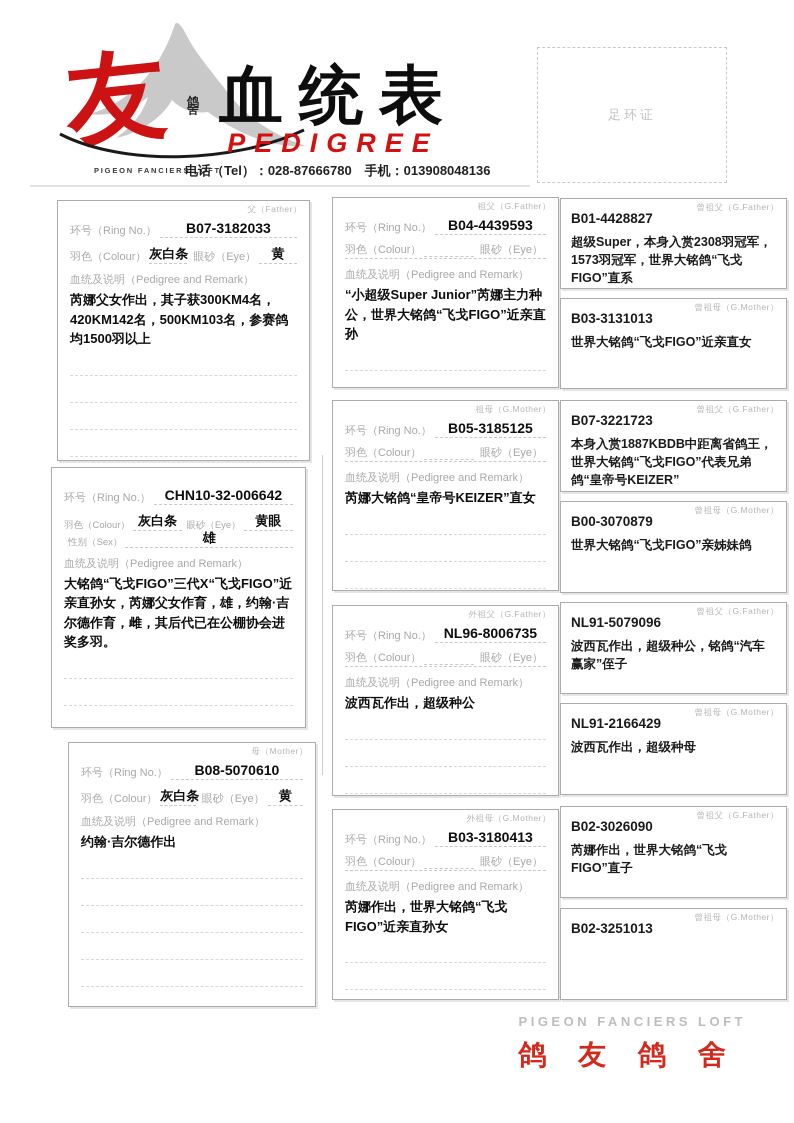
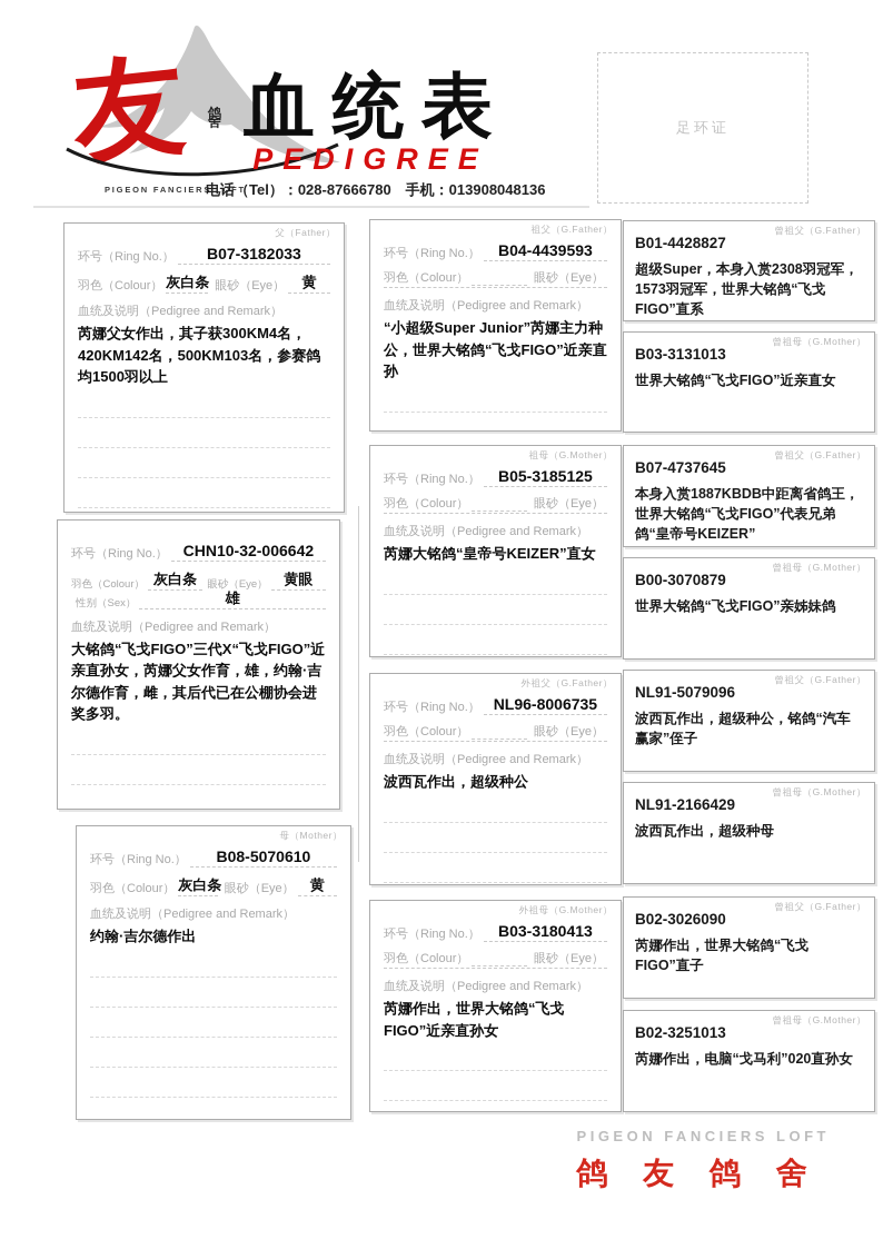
  PIGEON FANCIERS LOFT
  血统表
  PEDIGREE
  电话（Tel）：028-87666780 手机：013908048136
  足环证
  父（Father）
  环号（Ring No.）
  B07-3182033
  羽色（Colour）
  灰白条
  眼砂（Eye）
  黄
  血统及说明（Pedigree and Remark）
  芮娜父女作出，其子获300KM4名，420KM142名，500KM103名，参赛鸽均1500羽以上
  环号（Ring No.）
  CHN10-32-006642
  羽色（Colour）
  灰白条
  眼砂（Eye）
  黄眼
  性别（Sex）
  雄
  血统及说明（Pedigree and Remark）
  大铭鸽“飞戈FIGO”三代X“飞戈FIGO”近亲直孙女，芮娜父女作育，雄，约翰·吉尔德作育，雌，其后代已在公棚协会进奖多羽。
  母（Mother）
  环号（Ring No.）
  B08-5070610
  羽色（Colour）
  灰白条
  眼砂（Eye）
  黄
  血统及说明（Pedigree and Remark）
  约翰·吉尔德作出
  祖父（G.Father）
  环号（Ring No.）
  B04-4439593
  羽色（Colour）
  眼砂（Eye）
  血统及说明（Pedigree and Remark）
  “小超级Super Junior”芮娜主力种公，世界大铭鸽“飞戈FIGO”近亲直孙
  祖母（G.Mother）
  环号（Ring No.）
  B05-3185125
  羽色（Colour）
  眼砂（Eye）
  血统及说明（Pedigree and Remark）
  芮娜大铭鸽“皇帝号KEIZER”直女
  外祖父（G.Father）
  环号（Ring No.）
  NL96-8006735
  羽色（Colour）
  眼砂（Eye）
  血统及说明（Pedigree and Remark）
  波西瓦作出，超级种公
  外祖母（G.Mother）
  环号（Ring No.）
  B03-3180413
  羽色（Colour）
  眼砂（Eye）
  血统及说明（Pedigree and Remark）
  芮娜作出，世界大铭鸽“飞戈FIGO”近亲直孙女
  曾祖父（G.Father）
  B01-4428827
  超级Super，本身入赏2308羽冠军，1573羽冠军，世界大铭鸽“飞戈FIGO”直系
  曾祖母（G.Mother）
  B03-3131013
  世界大铭鸽“飞戈FIGO”近亲直女
  曾祖父（G.Father）
- B07-3221723
+ B07-4737645
  本身入赏1887KBDB中距离省鸽王，世界大铭鸽“飞戈FIGO”代表兄弟鸽“皇帝号KEIZER”
  曾祖母（G.Mother）
  B00-3070879
  世界大铭鸽“飞戈FIGO”亲姊妹鸽
  曾祖父（G.Father）
  NL91-5079096
  波西瓦作出，超级种公，铭鸽“汽车赢家”侄子
  曾祖母（G.Mother）
  NL91-2166429
  波西瓦作出，超级种母
  曾祖父（G.Father）
  B02-3026090
  芮娜作出，世界大铭鸽“飞戈FIGO”直子
  曾祖母（G.Mother）
  B02-3251013
+ 芮娜作出，电脑“戈马利”020直孙女
  PIGEON FANCIERS LOFT
  鸽 友 鸽 舍
